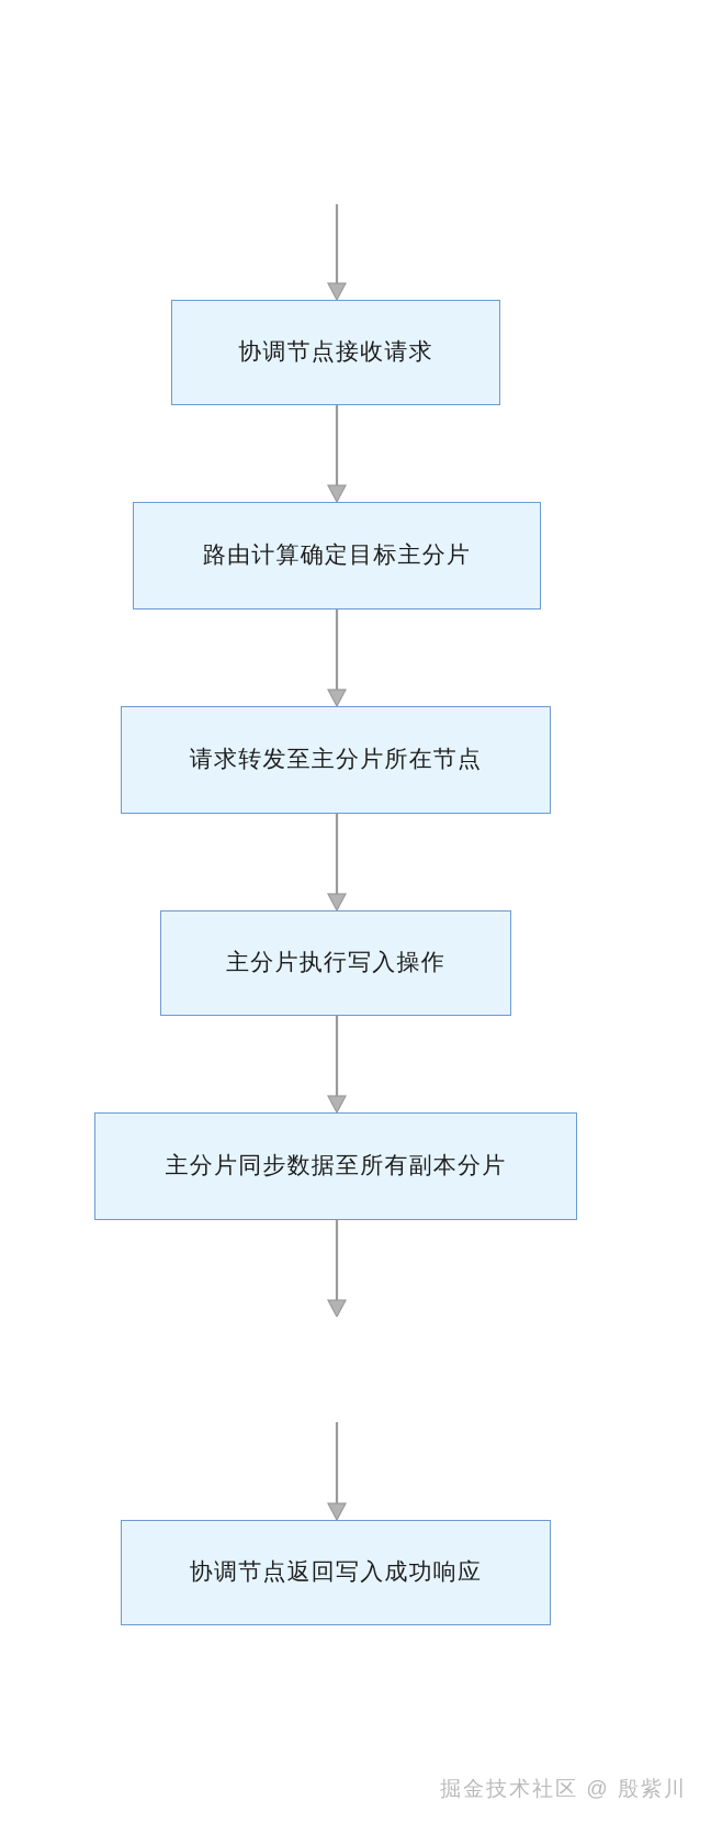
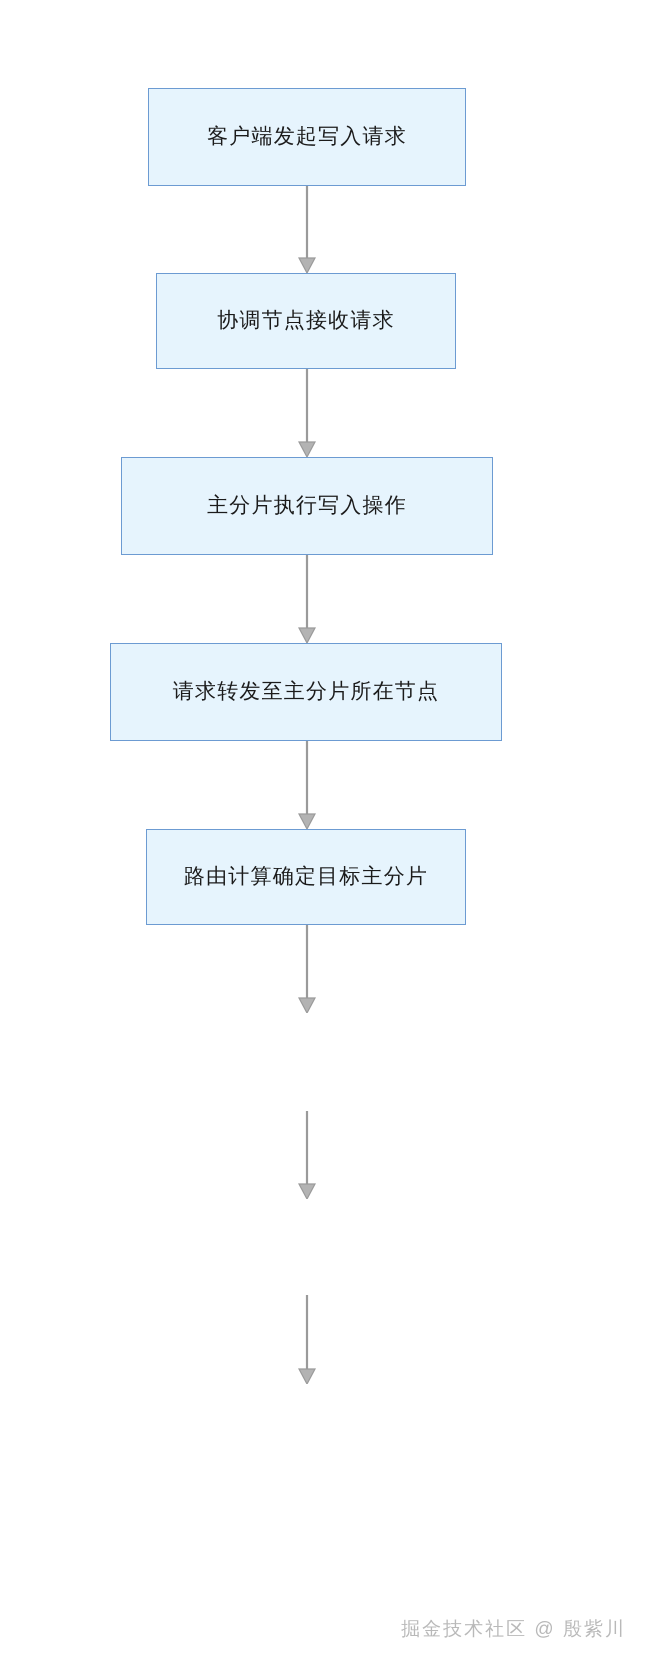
+ 客户端发起写入请求
  协调节点接收请求
- 路由计算确定目标主分片
+ 主分片执行写入操作
  请求转发至主分片所在节点
- 主分片执行写入操作
+ 路由计算确定目标主分片
- 主分片同步数据至所有副本分片
- 协调节点返回写入成功响应
  掘金技术社区 @ 殷紫川
